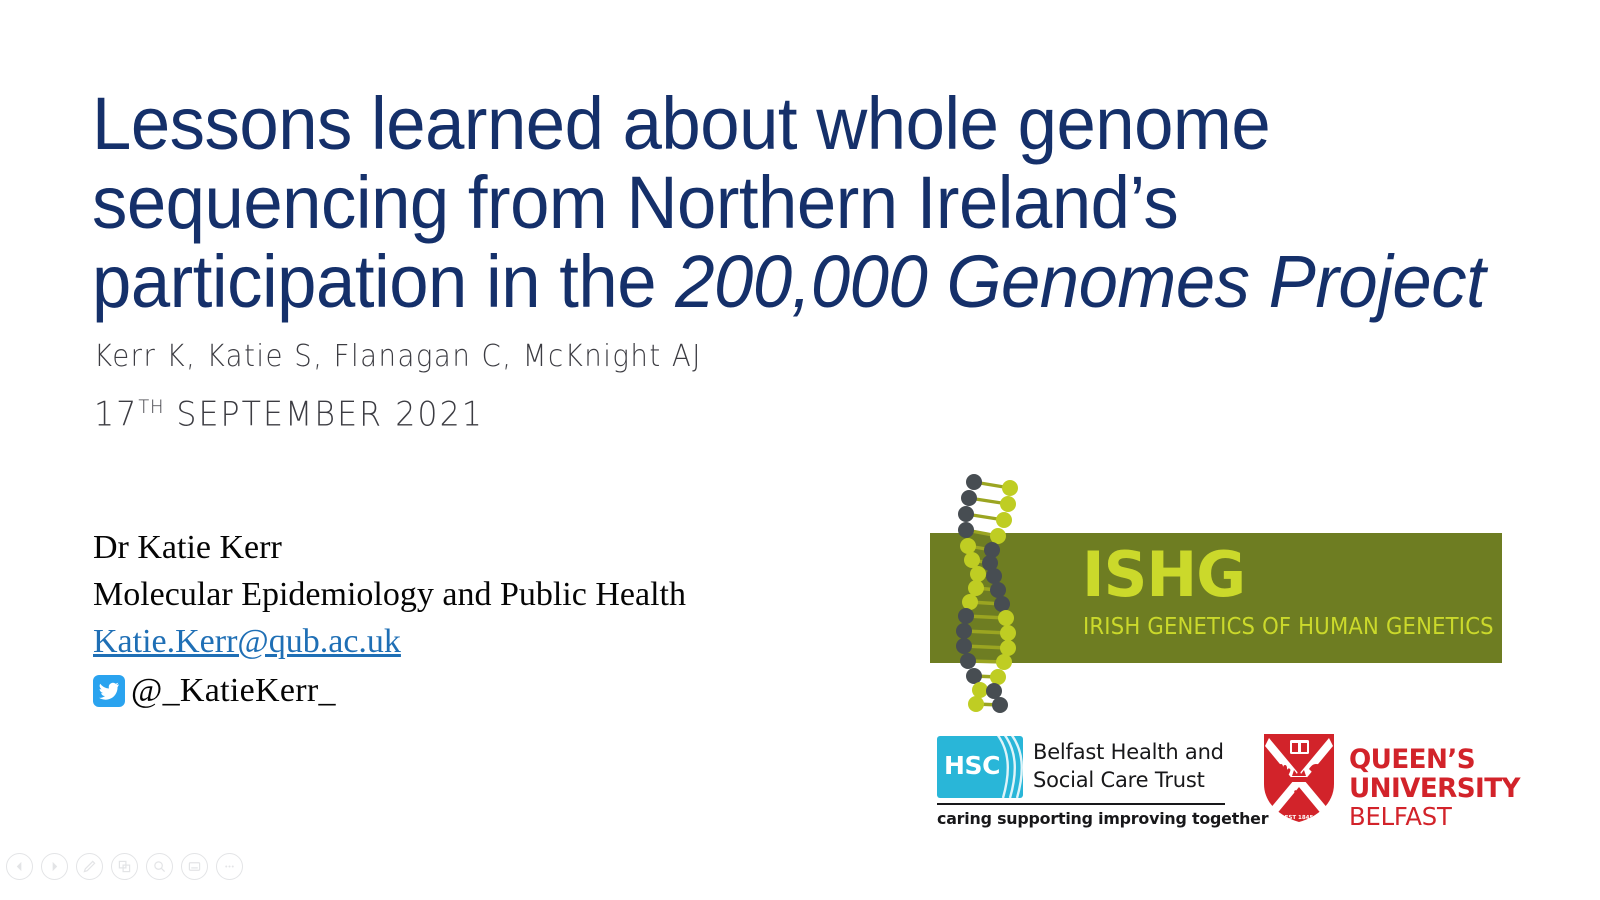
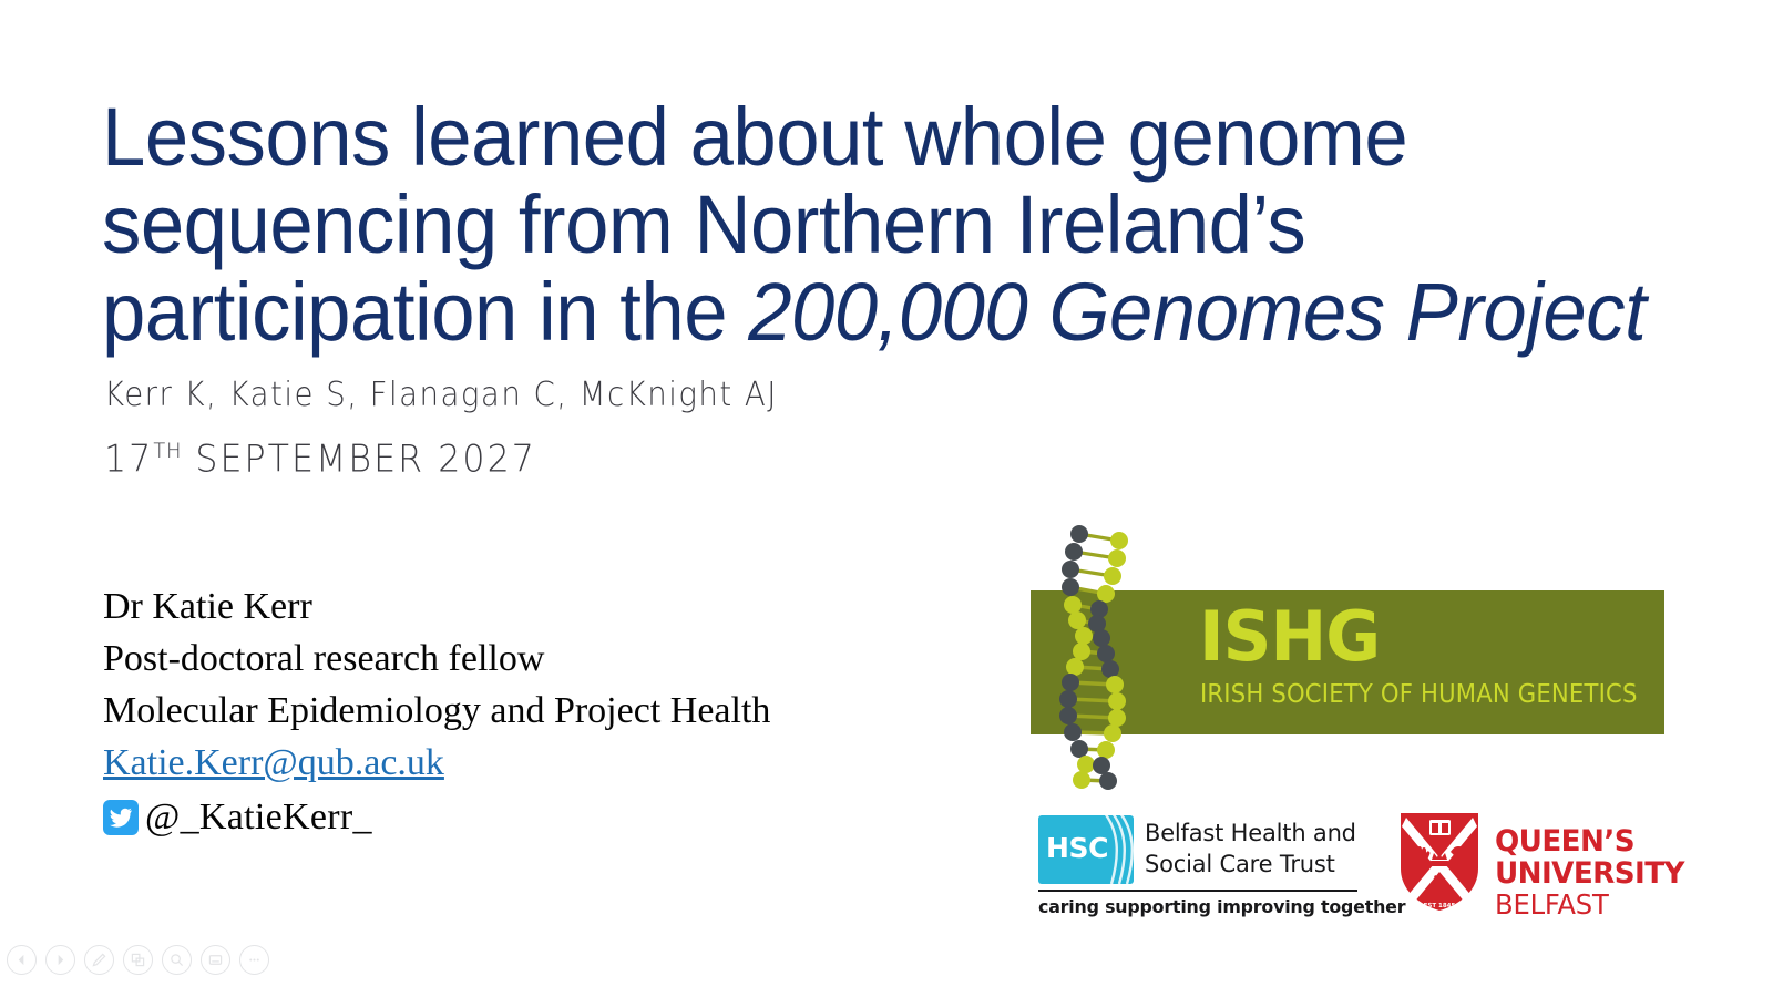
  Lessons learned about whole genome sequencing from Northern Ireland’s participation in the 200,000 Genomes Project
  Kerr K, Katie S, Flanagan C, McKnight AJ
- 17TH SEPTEMBER 2021
+ 17TH SEPTEMBER 2027
  Dr Katie Kerr
+ Post-doctoral research fellow
- Molecular Epidemiology and Public Health
+ Molecular Epidemiology and Project Health
  Katie.Kerr@qub.ac.uk
  @_KatieKerr_
  ISHG
- IRISH GENETICS OF HUMAN GENETICS
+ IRISH SOCIETY OF HUMAN GENETICS
  HSC
  Belfast Health and
  Social Care Trust
  caring supporting improving togethe
  QUEEN’S
  UNIVERSITY
  BELFAST
